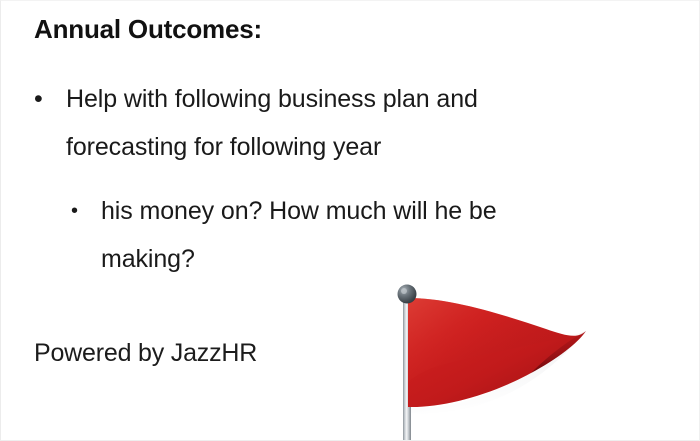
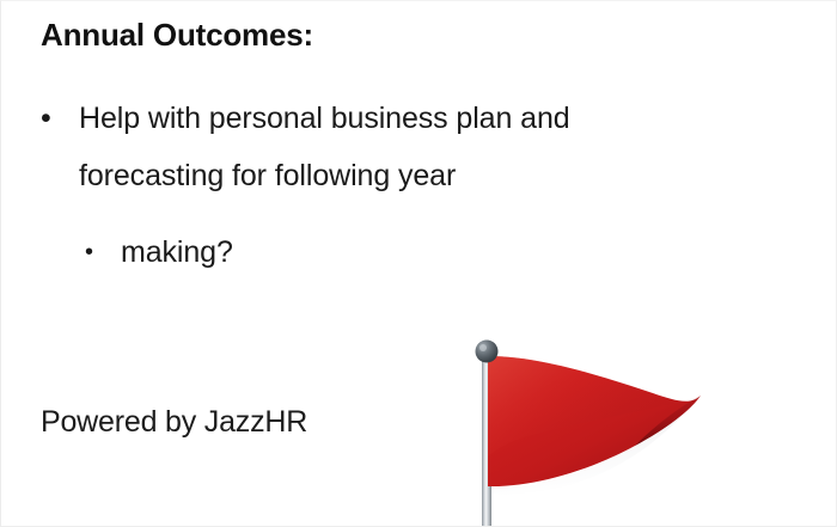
  Annual Outcomes:
  •
- Help with following business plan and
+ Help with personal business plan and
  forecasting for following year
  •
- his money on? How much will he be
  making?
  Powered by JazzHR
